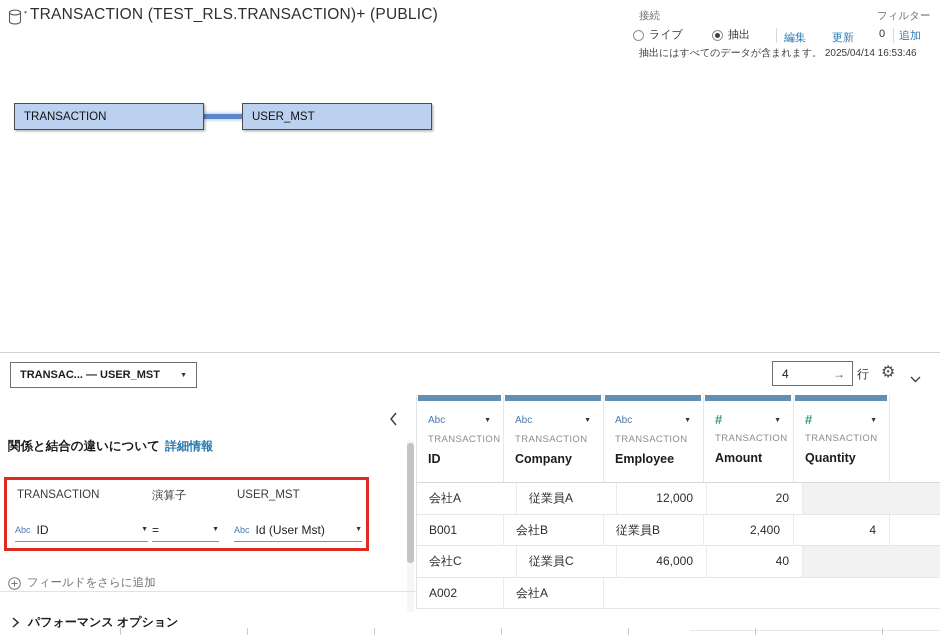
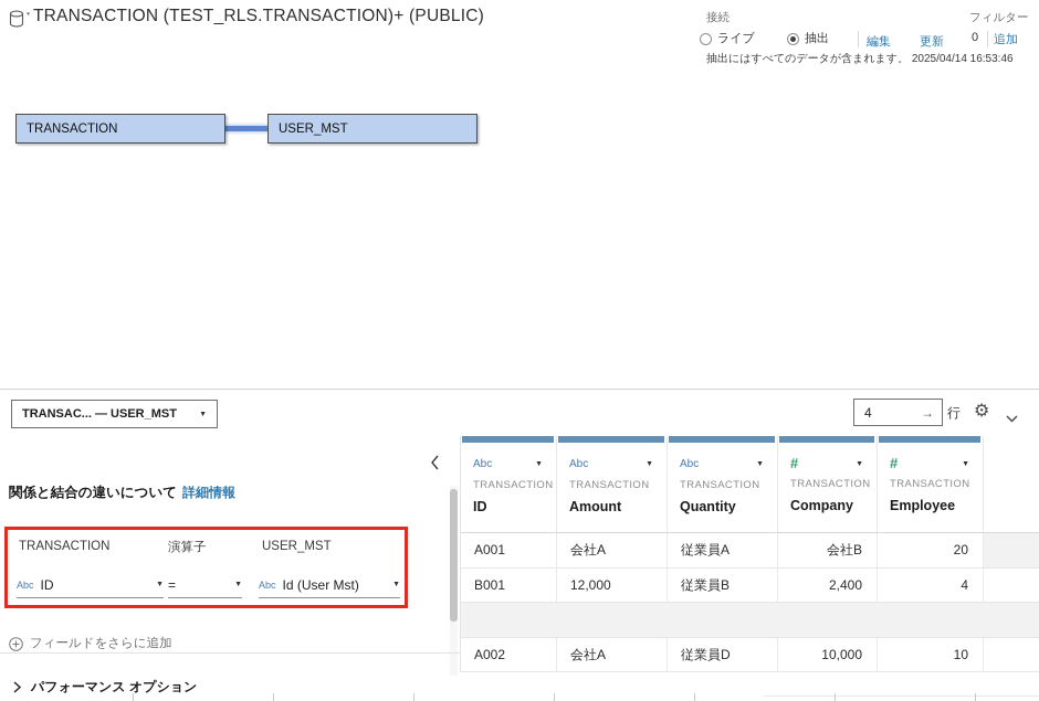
  TRANSACTION (TEST_RLS.TRANSACTION)+ (PUBLIC)
  接続
  ライブ
  抽出
  編集
  更新
  抽出にはすべてのデータが含まれます。 2025/04/14 16:53:46
  フィルター
  0
  追加
  TRANSACTION
  USER_MST
  TRANSAC... — USER_MST
  4
  →
  行
  ⚙
  関係と結合の違いについて 詳細情報
  TRANSACTION
  演算子
  USER_MST
  Abc
  ID
  =
  Abc
  Id (User Mst)
  フィールドをさらに追加
  パフォーマンス オプション
  Abc
  TRANSACTION
  ID
  Abc
  TRANSACTION
- Company
+ Amount
  Abc
  TRANSACTION
- Employee
+ Quantity
  #
  TRANSACTION
- Amount
+ Company
  #
  TRANSACTION
- Quantity
+ Employee
+ A001
  会社A
  従業員A
- 12,000
+ 会社B
  20
  B001
- 会社B
+ 12,000
  従業員B
  2,400
  4
- 会社C
- 従業員C
- 46,000
- 40
  A002
  会社A
+ 従業員D
+ 10,000
+ 10
